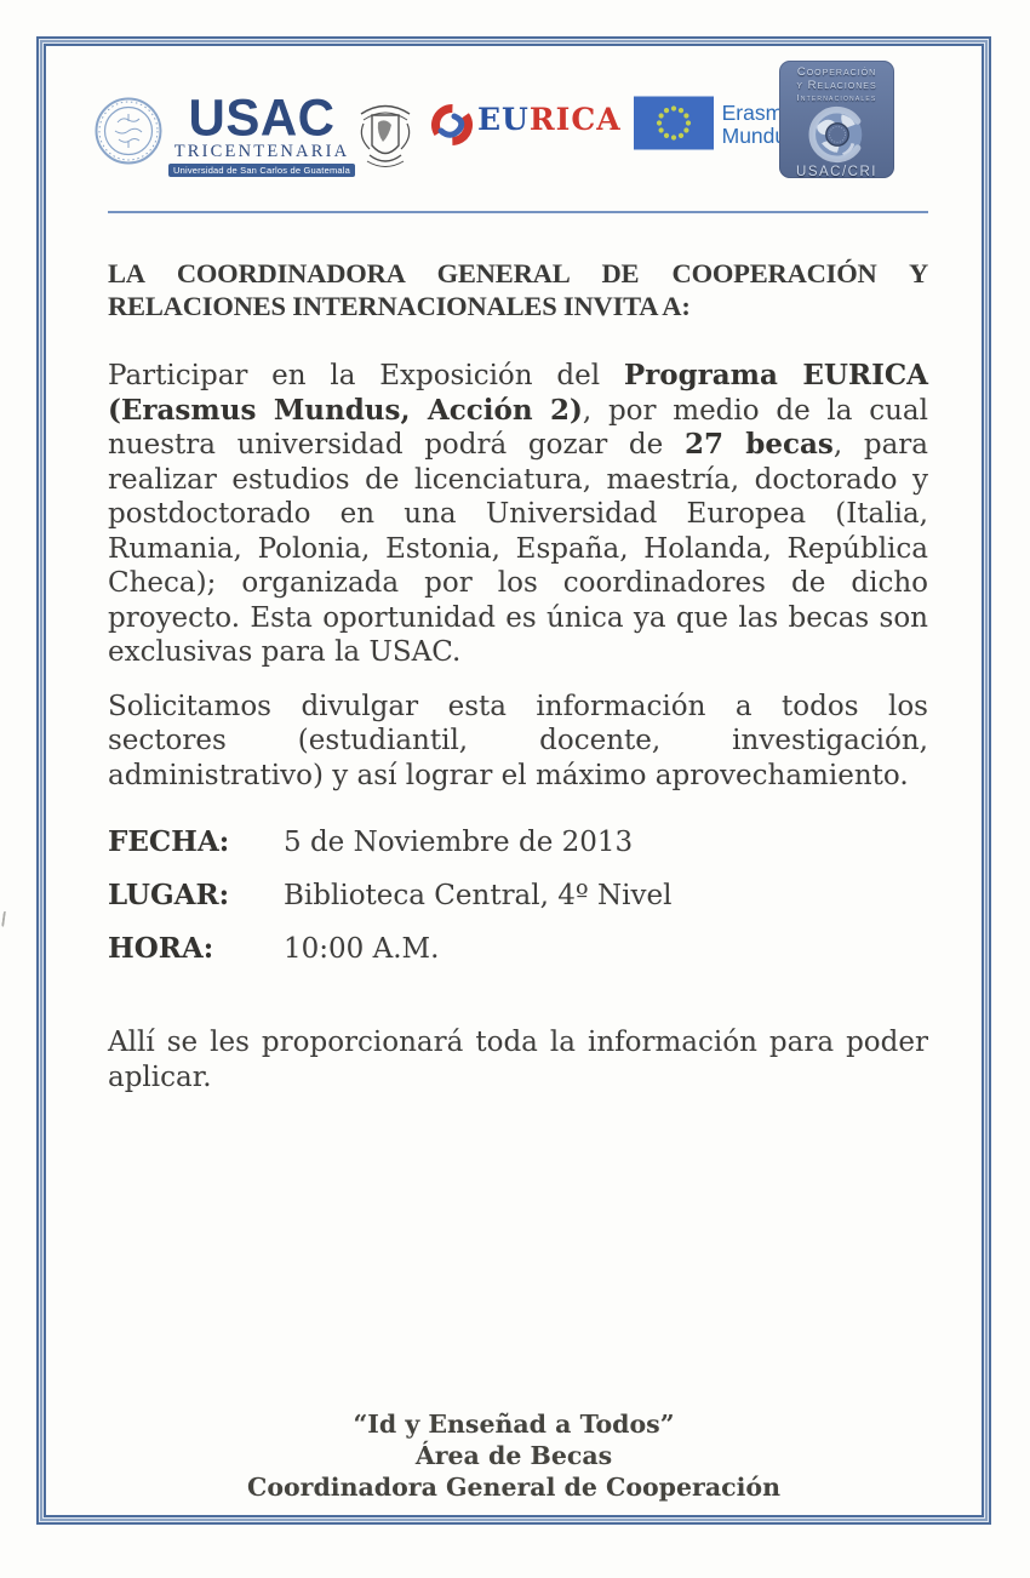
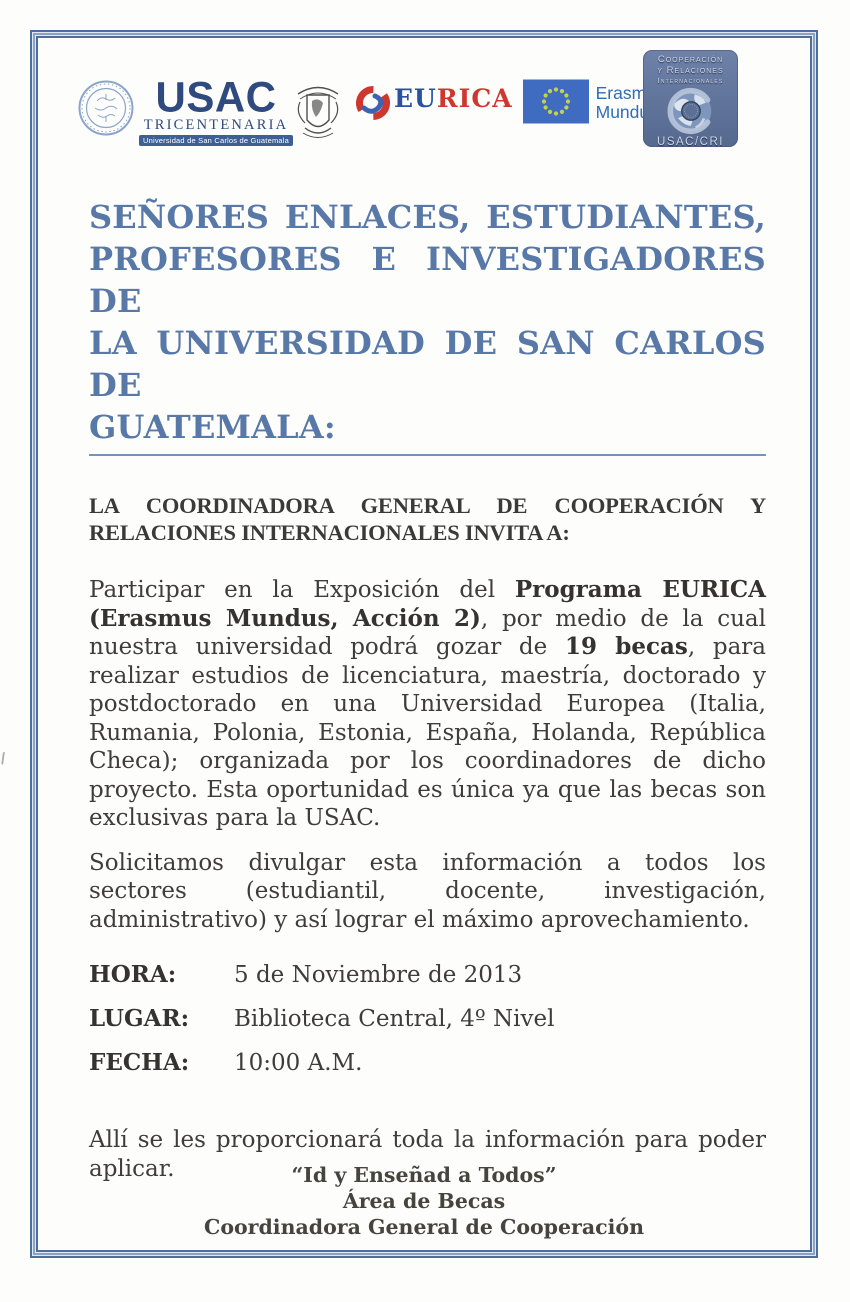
  USAC
  TRICENTENARIA
  Universidad de San Carlos de Guatemala
  EURICA
  Erasm
  Cooperación
  y Relaciones
  Internacionales
  USAC/CRI
+ SEÑORES ENLACES, ESTUDIANTES,
+ PROFESORES E INVESTIGADORES DE
+ LA UNIVERSIDAD DE SAN CARLOS DE
+ GUATEMALA:
  LA COORDINADORA GENERAL DE COOPERACIÓN Y
  RELACIONES INTERNACIONALES INVITA A:
- Participar en la Exposición del Programa EURICA (Erasmus Mundus, Acción 2), por medio de la cual nuestra universidad podrá gozar de 27 becas, para realizar estudios de licenciatura, maestría, doctorado y postdoctorado en una Universidad Europea (Italia, Rumania, Polonia, Estonia, España, Holanda, República Checa); organizada por los coordinadores de dicho proyecto. Esta oportunidad es única ya que las becas son exclusivas para la USAC.
+ Participar en la Exposición del Programa EURICA (Erasmus Mundus, Acción 2), por medio de la cual nuestra universidad podrá gozar de 19 becas, para realizar estudios de licenciatura, maestría, doctorado y postdoctorado en una Universidad Europea (Italia, Rumania, Polonia, Estonia, España, Holanda, República Checa); organizada por los coordinadores de dicho proyecto. Esta oportunidad es única ya que las becas son exclusivas para la USAC.
  Solicitamos divulgar esta información a todos los sectores (estudiantil, docente, investigación, administrativo) y así lograr el máximo aprovechamiento.
- FECHA:
+ HORA:
  5 de Noviembre de 2013
  LUGAR:
  Biblioteca Central, 4º Nivel
- HORA:
+ FECHA:
  10:00 A.M.
  Allí se les proporcionará toda la información para poder aplicar.
  “Id y Enseñad a Todos”
  Área de Becas
  Coordinadora General de Cooperación
